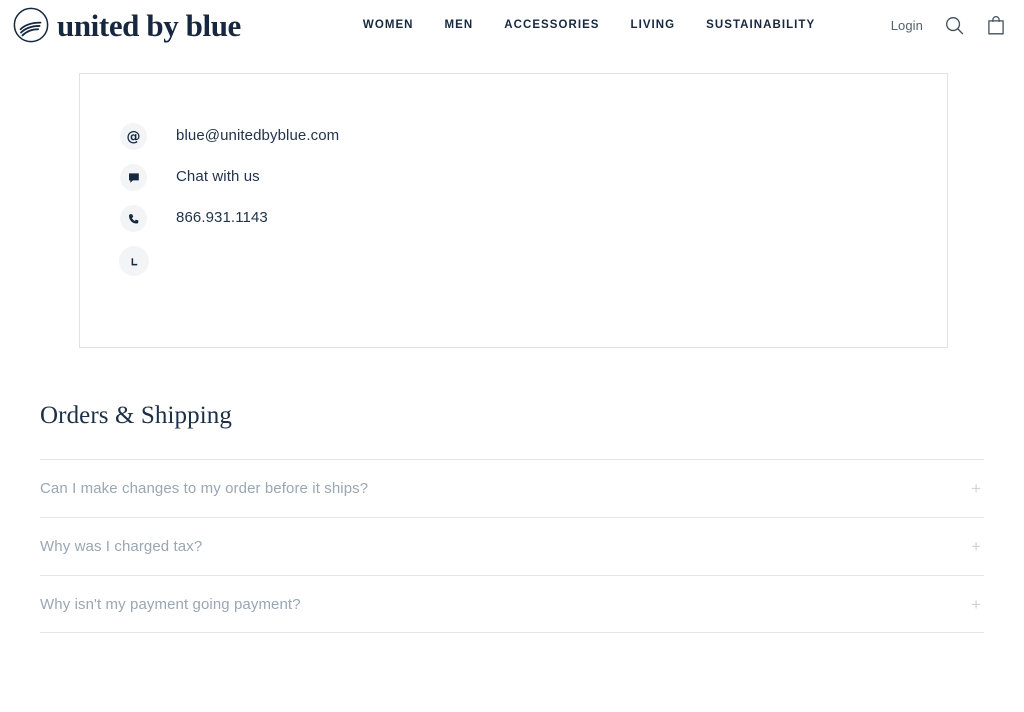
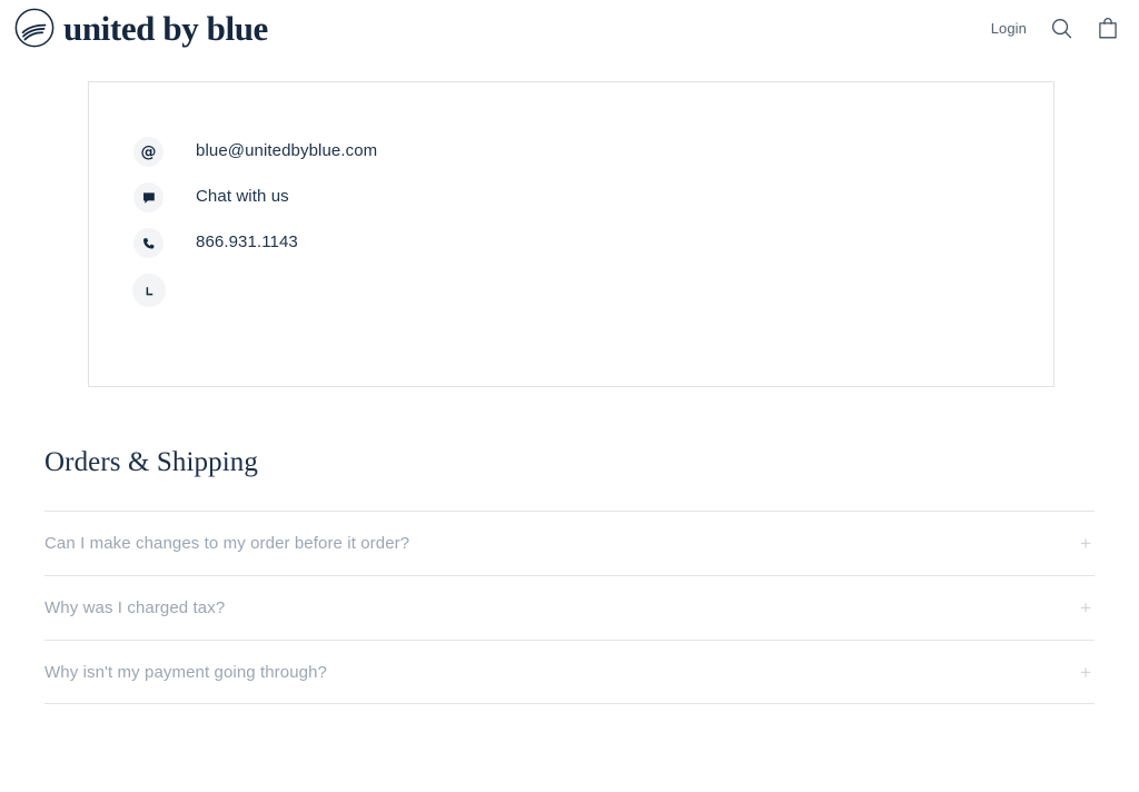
  united by blue
- WOMEN
- MEN
- ACCESSORIES
- LIVING
- SUSTAINABILITY
  Login
  @
  blue@unitedbyblue.com
  Chat with us
  866.931.1143
  Orders & Shipping
- Can I make changes to my order before it ships?
+ Can I make changes to my order before it order?
  +
  Why was I charged tax?
  +
- Why isn't my payment going payment?
+ Why isn't my payment going through?
  +
